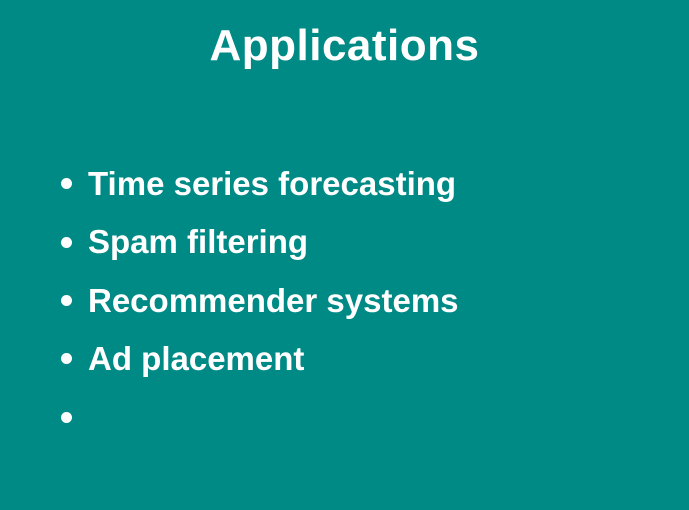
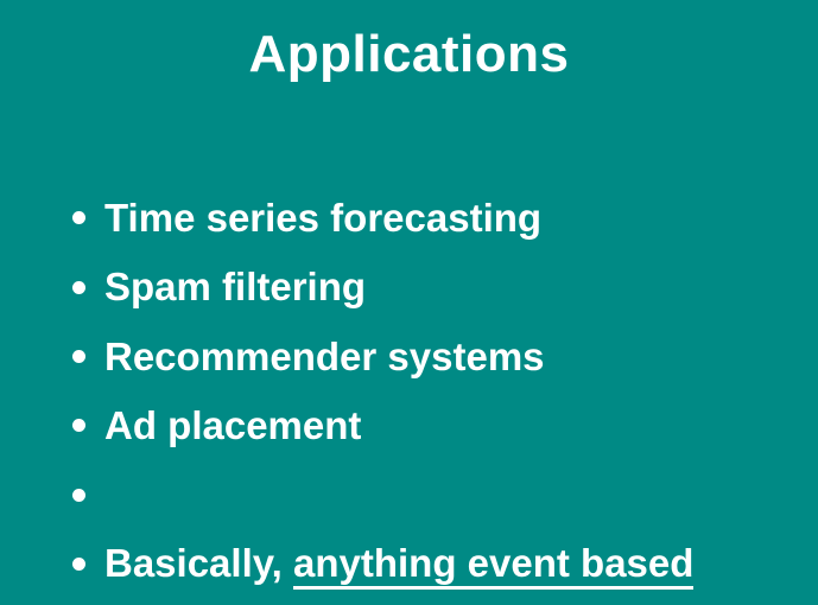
  Applications
  Time series forecasting
  Spam filtering
  Recommender systems
  Ad placement
+ Basically, anything event based
